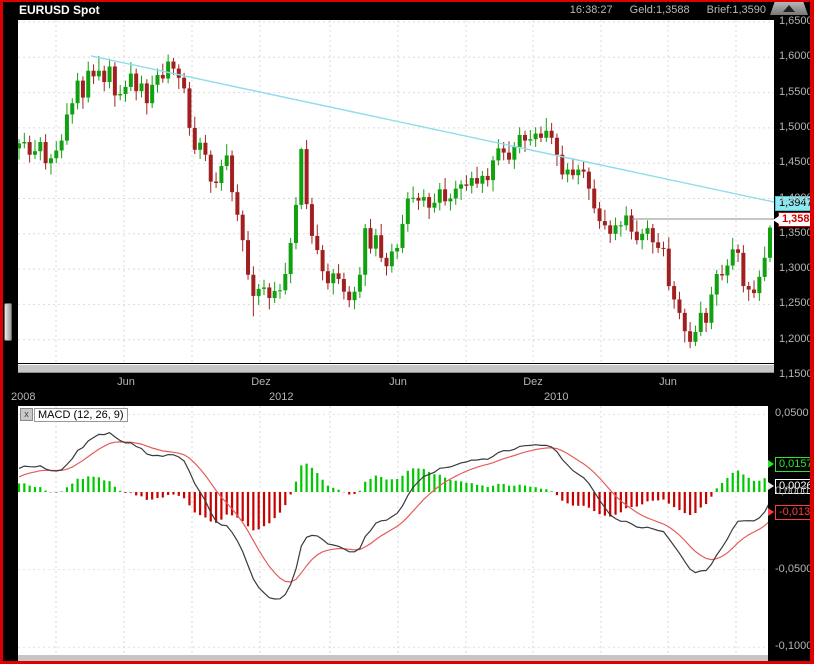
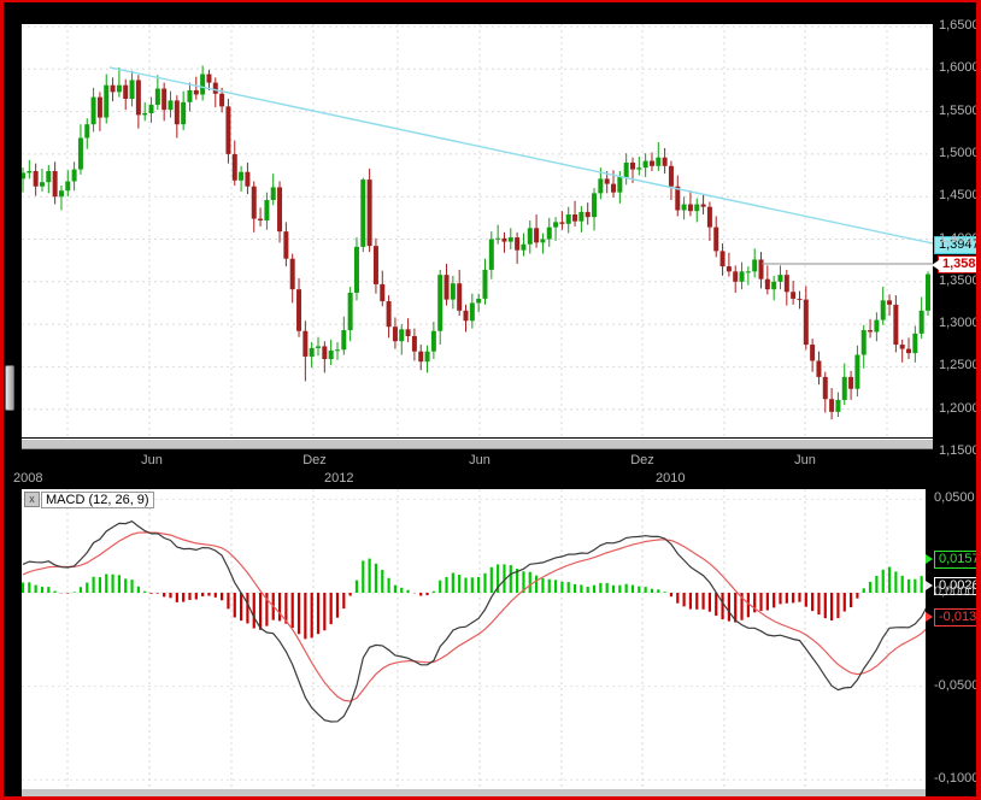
- EURUSD Spot
- 16:38:27 Geld:1,3588 Brief:1,3590
  1,3947
  1,358
  x
  MACD (12, 26, 9)
  0,0157
  0,0026
  -0,013
  1,6500
  1,6000
  1,5500
  1,5000
  1,4500
  1,4000
  1,3500
  1,3000
  1,2500
  1,2000
  1,1500
  Jun
  Dez
  Jun
  Dez
  Jun
  2008
  2012
  2010
  0,0500
  0,0000
  -0,0500
  -0,1000
